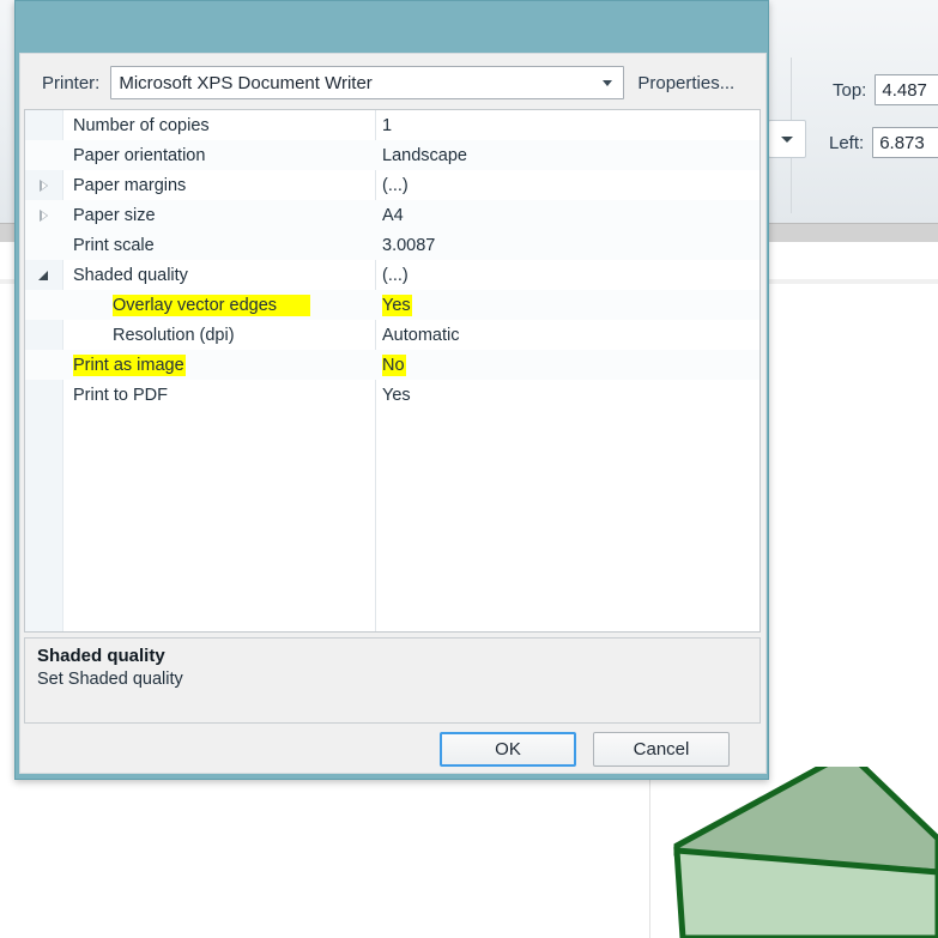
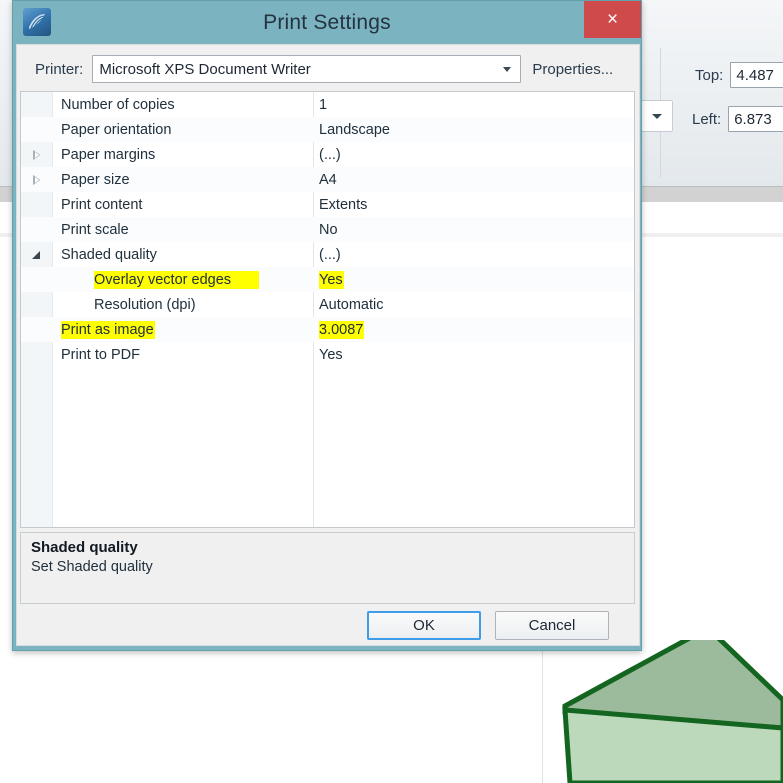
  Top:
  4.487
  Left:
  6.873
+ Print Settings
+ ×
  Printer:
  Microsoft XPS Document Writer
  Properties...
  Number of copies
  1
  Paper orientation
  Landscape
  Paper margins
  (...)
  Paper size
  A4
+ Print content
+ Extents
  Print scale
- 3.0087
+ No
  Shaded quality
  (...)
  Overlay vector edges
  Yes
  Resolution (dpi)
  Automatic
  Print as image
- No
+ 3.0087
  Print to PDF
  Yes
  Shaded quality
  Set Shaded quality
  OK
  Cancel
